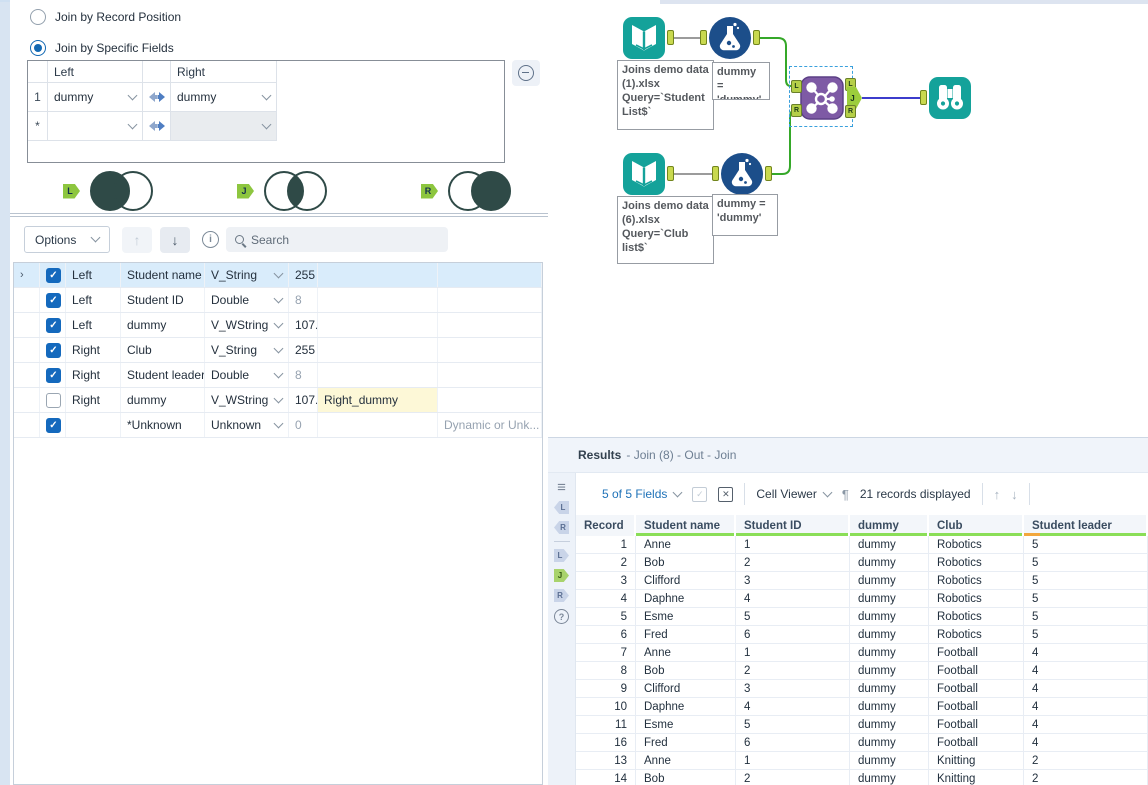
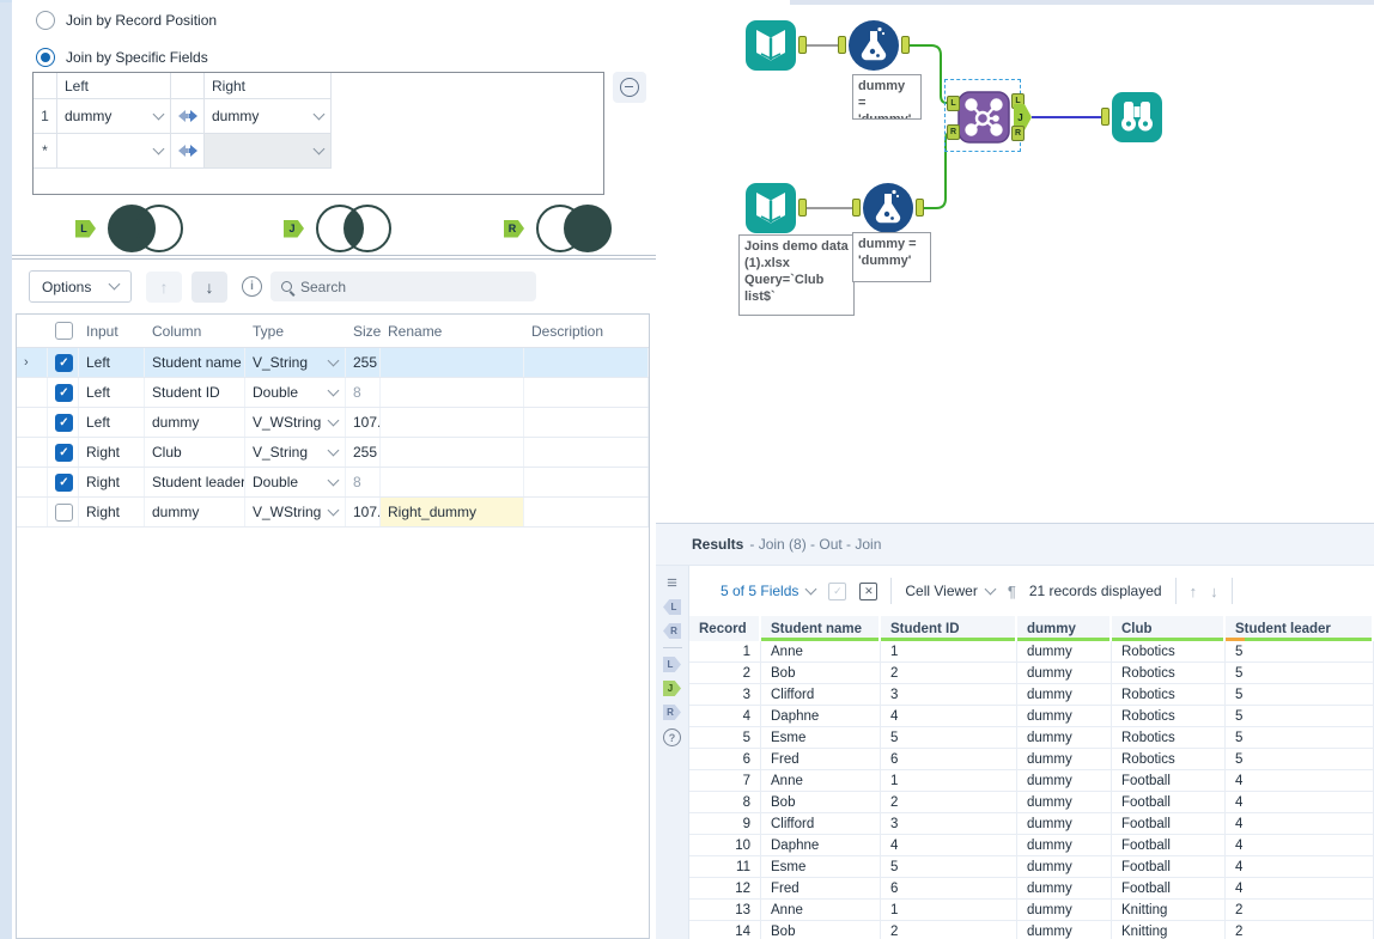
  Join by Record Position
  Join by Specific Fields
  Left
  Right
  1
  dummy
  dummy
  *
  L
  J
  R
  Options
  ↑
  ↓
  i
  Search
+ Input
+ Column
+ Type
+ Size
+ Rename
+ Description
  ›
  Left
  Student name
  V_String
  255
  Left
  Student ID
  Double
  8
  Left
  dummy
  V_WString
  Right
  Club
  V_String
  255
  Right
  Student leader
  Double
  8
  Right
  dummy
  V_WString
  Right_dummy
- *Unknown
- Unknown
- 0
- Dynamic or Unk...
- Joins demo data (1).xlsx Query=`Student List$`
  J
- Joins demo data (6).xlsx Query=`Club list$`
+ Joins demo data (1).xlsx Query=`Club list$`
  dummy = 'dummy'
  Results
  - Join (8) - Out - Join
  ≡
  L
  R
  L
  J
  R
  ?
  5 of 5 Fields
  ✓
  ✕
  Cell Viewer
  ¶
  21 records displayed
  ↑
  ↓
  Record
  Student name
  Student ID
  dummy
  Club
  Student leader
  1
  Anne
  1
  dummy
  Robotics
  5
  2
  Bob
  2
  dummy
  Robotics
  5
  3
  Clifford
  3
  dummy
  Robotics
  5
  4
  Daphne
  4
  dummy
  Robotics
  5
  5
  Esme
  5
  dummy
  Robotics
  5
  6
  Fred
  6
  dummy
  Robotics
  5
  7
  Anne
  1
  dummy
  Football
  4
  8
  Bob
  2
  dummy
  Football
  4
  9
  Clifford
  3
  dummy
  Football
  4
  10
  Daphne
  4
  dummy
  Football
  4
  11
  Esme
  5
  dummy
  Football
  4
- 16
+ 12
  Fred
  6
  dummy
  Football
  4
  13
  Anne
  1
  dummy
  Knitting
  2
  14
  Bob
  2
  dummy
  Knitting
  2
